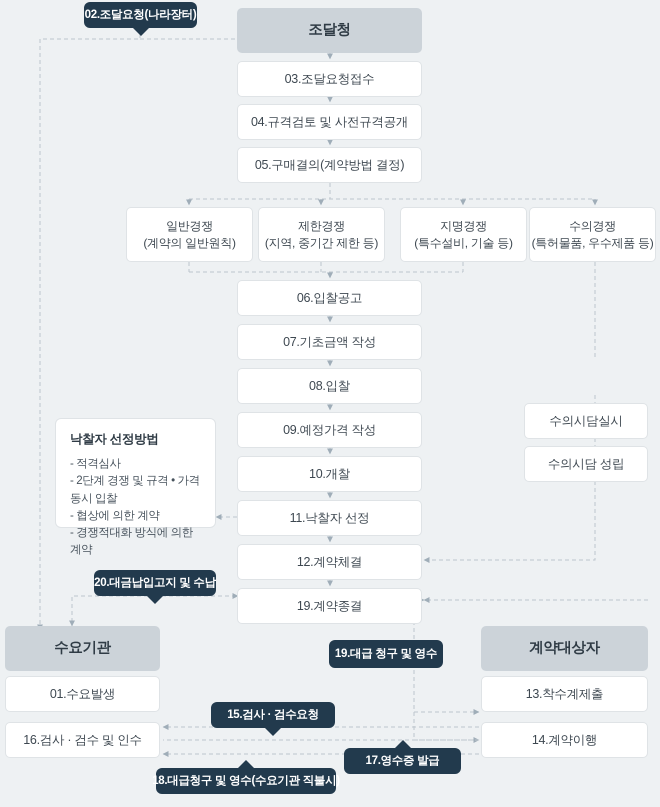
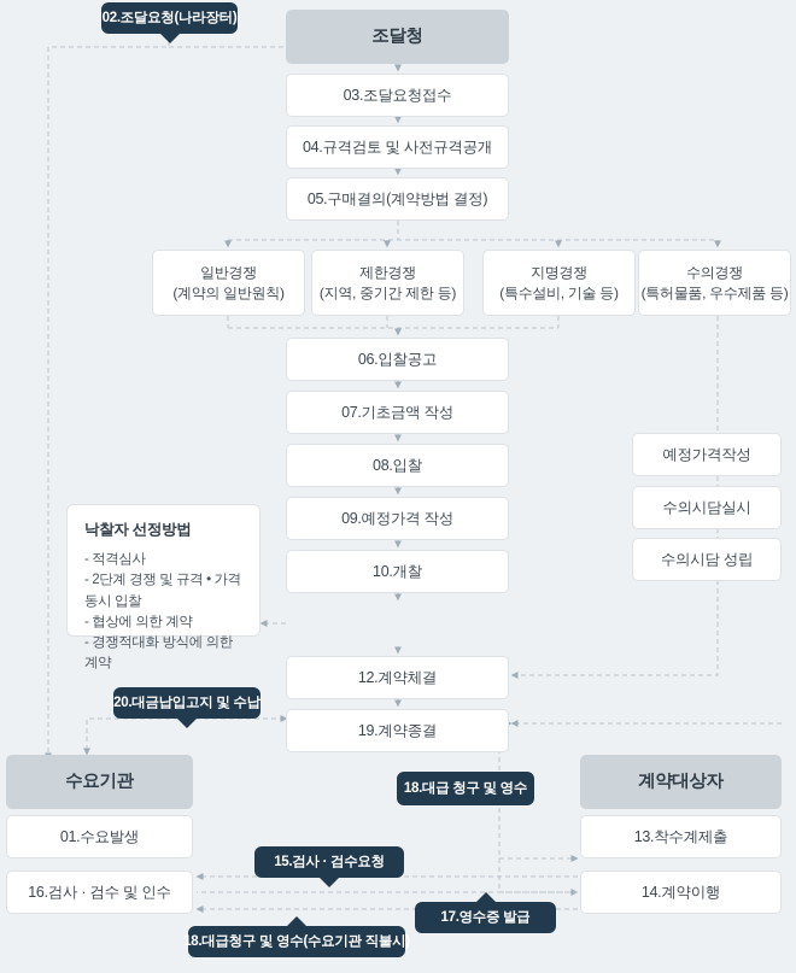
  조달청
  수요기관
  계약대상자
  03.조달요청접수
  04.규격검토 및 사전규격공개
  05.구매결의(계약방법 결정)
  일반경쟁
  (계약의 일반원칙)
  제한경쟁
  (지역, 중기간 제한 등)
  지명경쟁
  (특수설비, 기술 등)
  수의경쟁
  (특허물품, 우수제품 등)
  06.입찰공고
  07.기초금액 작성
  08.입찰
  09.예정가격 작성
  10.개찰
- 11.낙찰자 선정
  12.계약체결
  19.계약종결
+ 예정가격작성
  수의시담실시
  수의시담 성립
  낙찰자 선정방법
  - 적격심사
  - 2단계 경쟁 및 규격 • 가격
  동시 입찰
  - 협상에 의한 계약
  - 경쟁적대화 방식에 의한 계약
  01.수요발생
  16.검사 · 검수 및 인수
  13.착수계제출
  14.계약이행
  02.조달요청(나라장터)
  20.대금납입고지 및 수납
- 19.대급 청구 및 영수
+ 18.대급 청구 및 영수
  15.검사 · 검수요청
  17.영수증 발급
  18.대급청구 및 영수(수요기관 직불시)
